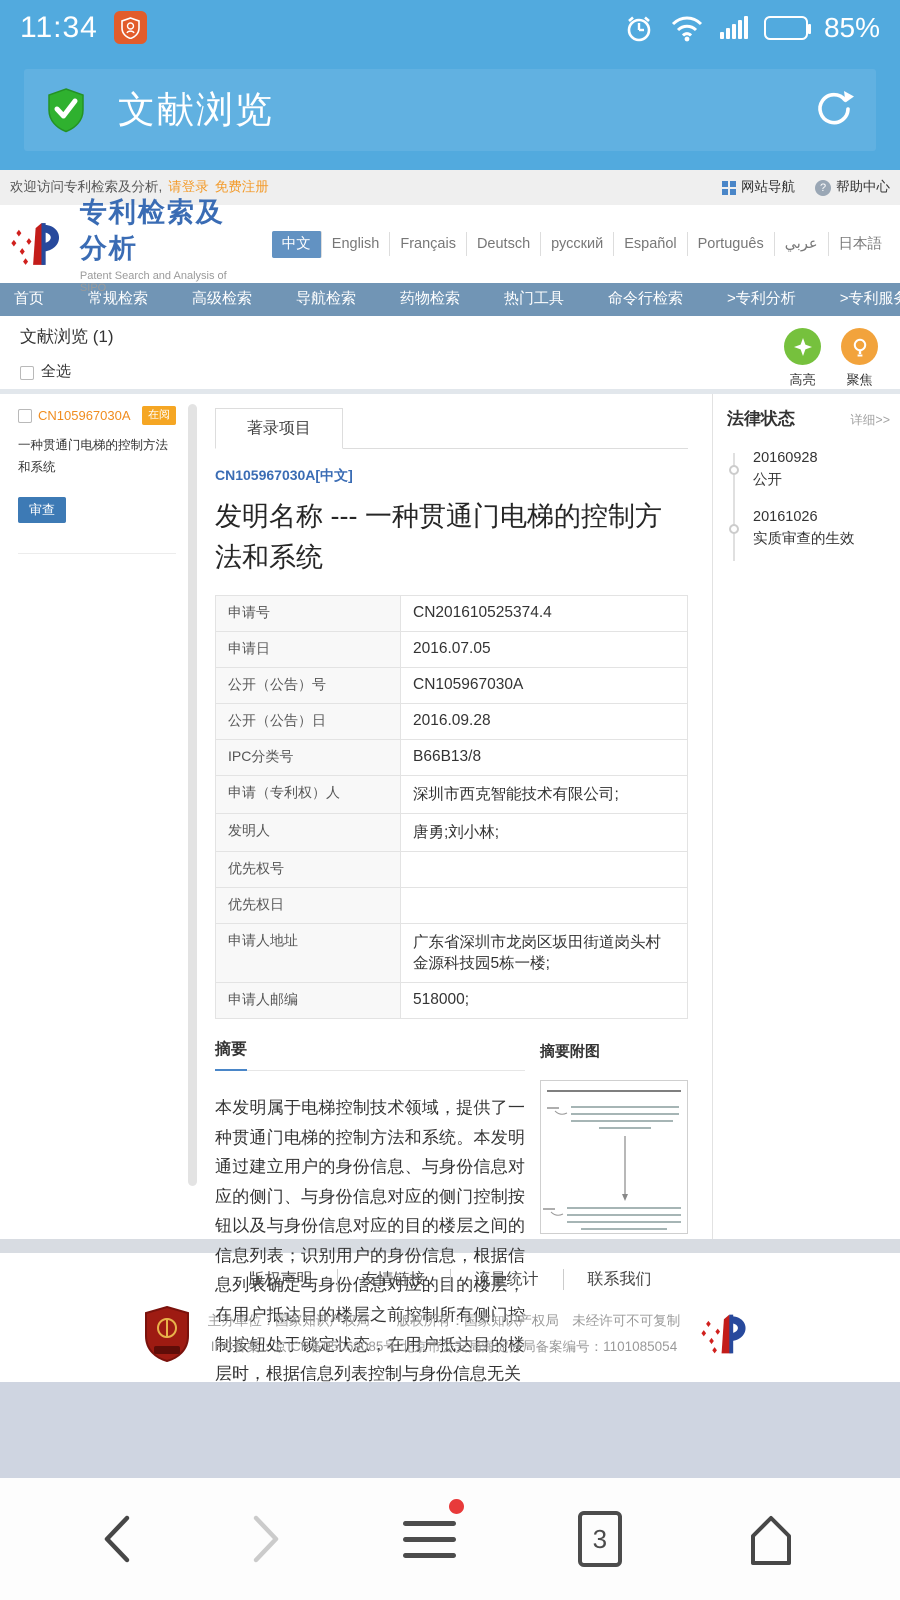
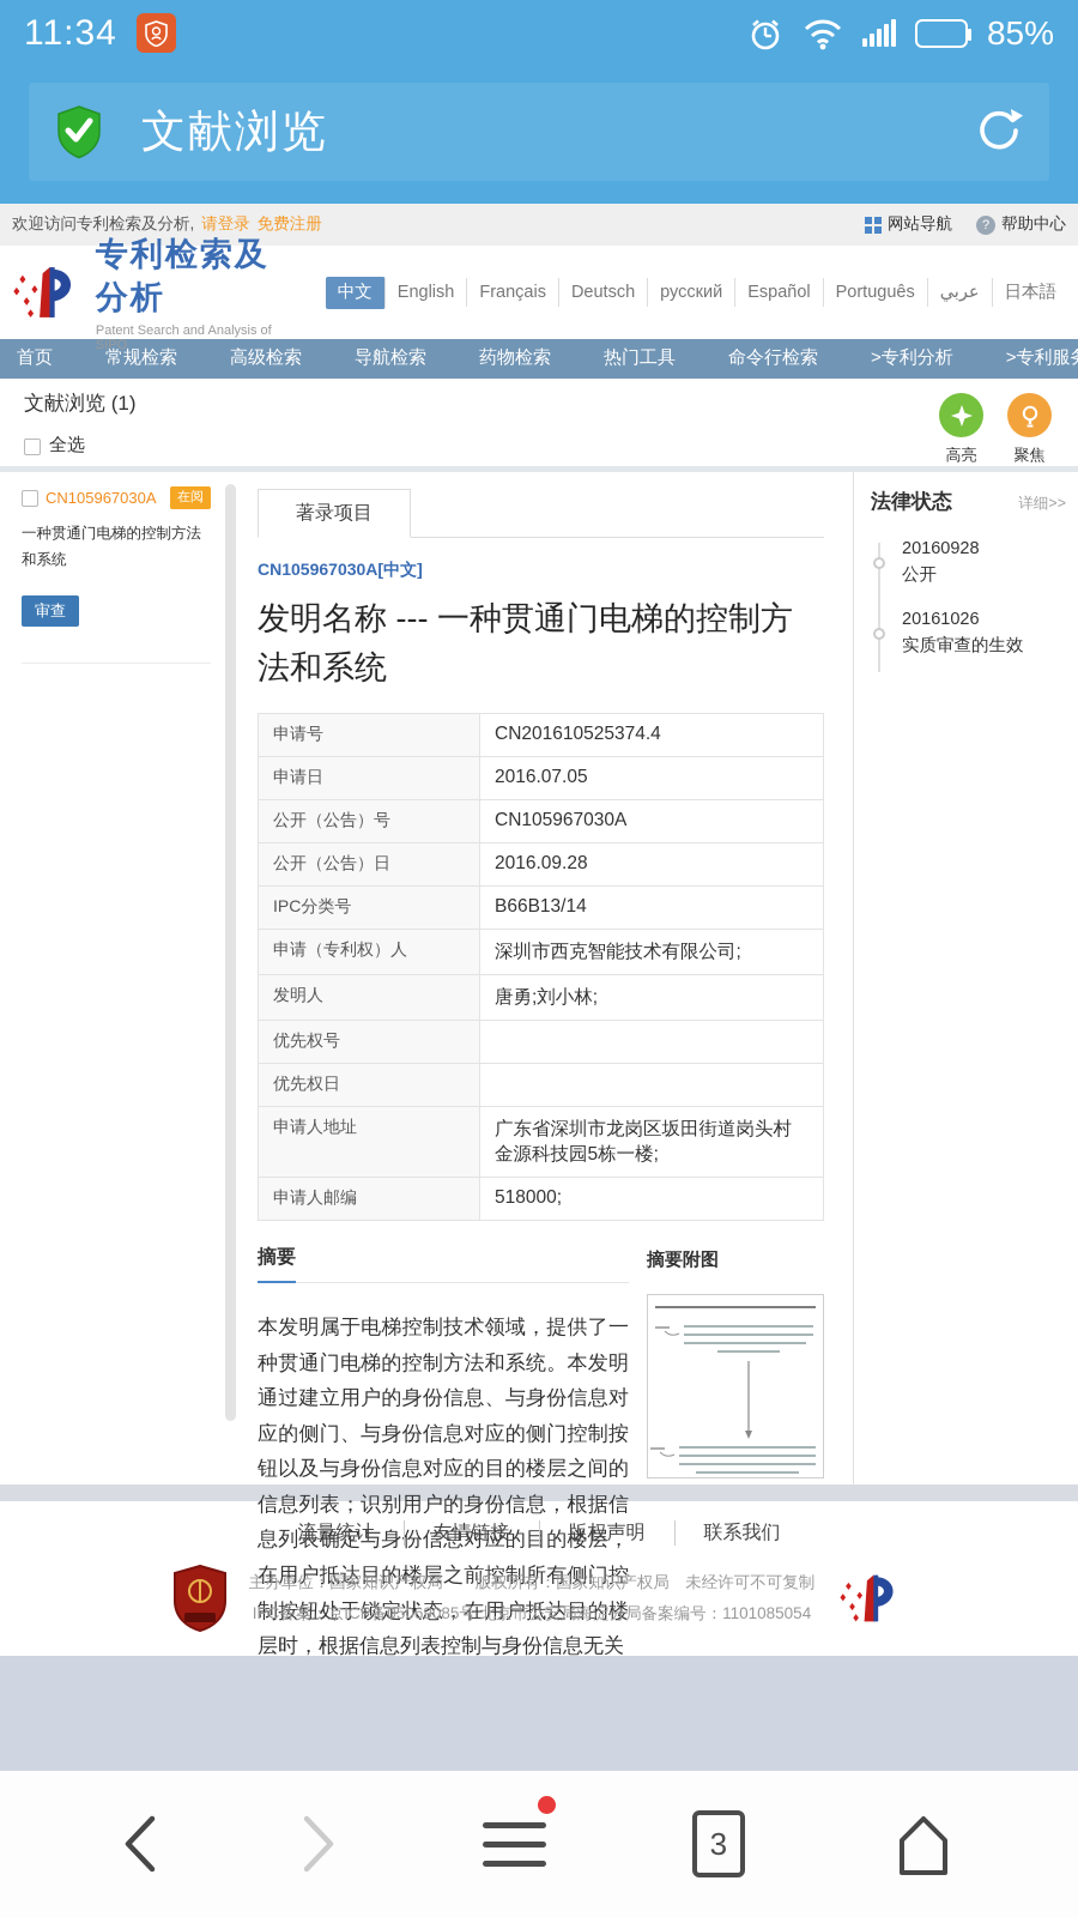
  11:34
  85%
  文献浏览
  欢迎访问专利检索及分析,
  请登录
  免费注册
  网站导航
  ?
  帮助中心
  专利检索及分析
  Patent Search and Analysis of SIPO
  中文
  English
  Français
  Deutsch
  русский
  Español
  Português
  عربي
  日本語
  首页
  常规检索
  高级检索
  导航检索
  药物检索
  热门工具
  命令行检索
  >专利分析
  >专利服
  文献浏览 (1)
  全选
  高亮
  聚焦
  CN105967030A
  在阅
  一种贯通门电梯的控制方法和系统
  审查
  著录项目
  CN105967030A[中文]
  发明名称 --- 一种贯通门电梯的控制方法和系统
  申请号	CN201610525374.4
  申请日	2016.07.05
  公开（公告）号	CN105967030A
  公开（公告）日	2016.09.28
- IPC分类号	B66B13/8
+ IPC分类号	B66B13/14
  申请（专利权）人	深圳市西克智能技术有限公司;
  发明人	唐勇;刘小林;
  优先权号
  优先权日
  申请人地址	广东省深圳市龙岗区坂田街道岗头村金源科技园5栋一楼;
  申请人邮编	518000;
  摘要
  本发明属于电梯控制技术领域，提供了一种贯通门电梯的控制方法和系统。本发明通过建立用户的身份信息、与身份信息对应的侧门、与身份信息对应的侧门控制按钮以及与身份信息对应的目的楼层之间的信息列表；识别用户的身份信息，根据信息列表确定与身份信息对应的目的楼层，在用户抵达目的楼层之前控制所有侧门控制按钮处于锁定状态，在用户抵达目的楼层时，根据信息列表控制与身份信息无关
  摘要附图
  法律状态
  详细>>
  20160928
  公开
  20161026
  实质审查的生效
- 版权声明
+ 流量统计
  友情链接
- 流量统计
+ 版权声明
  联系我们
  主办单位：国家知识产权局 版权所有：国家知识产权局 未经许可不可复制
  IPC备案：京ICP备05069085号 北京市公安局海淀分局备案编号：1101085054
  3
